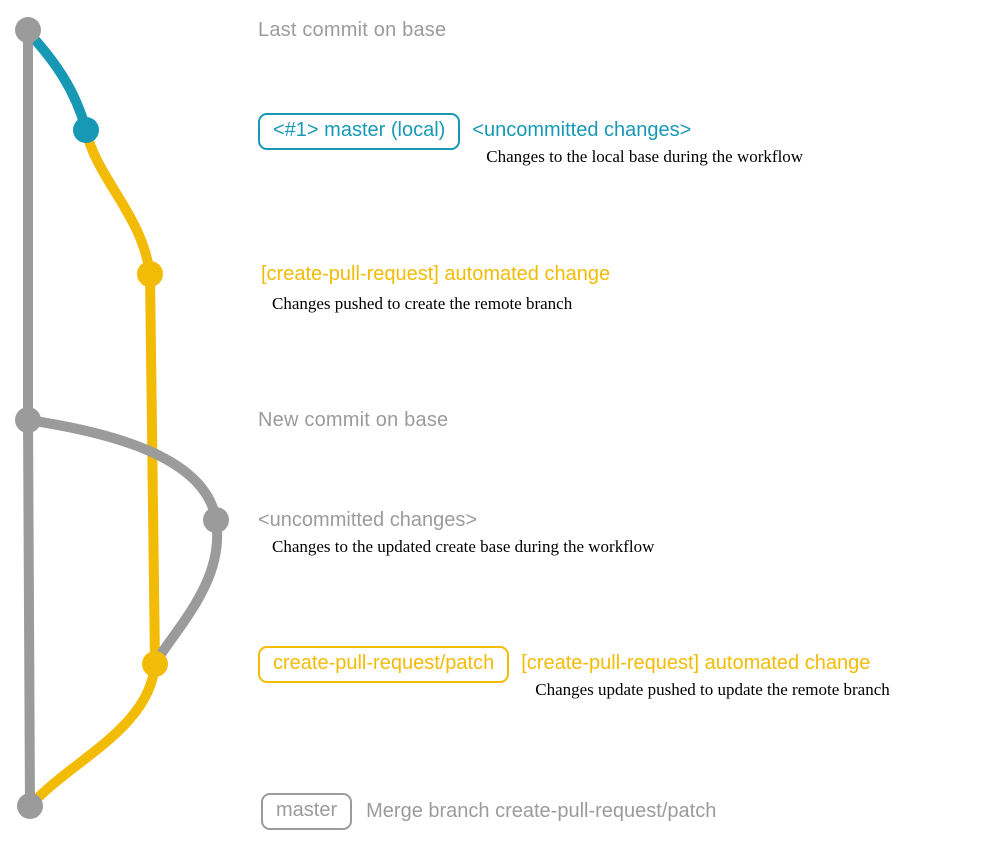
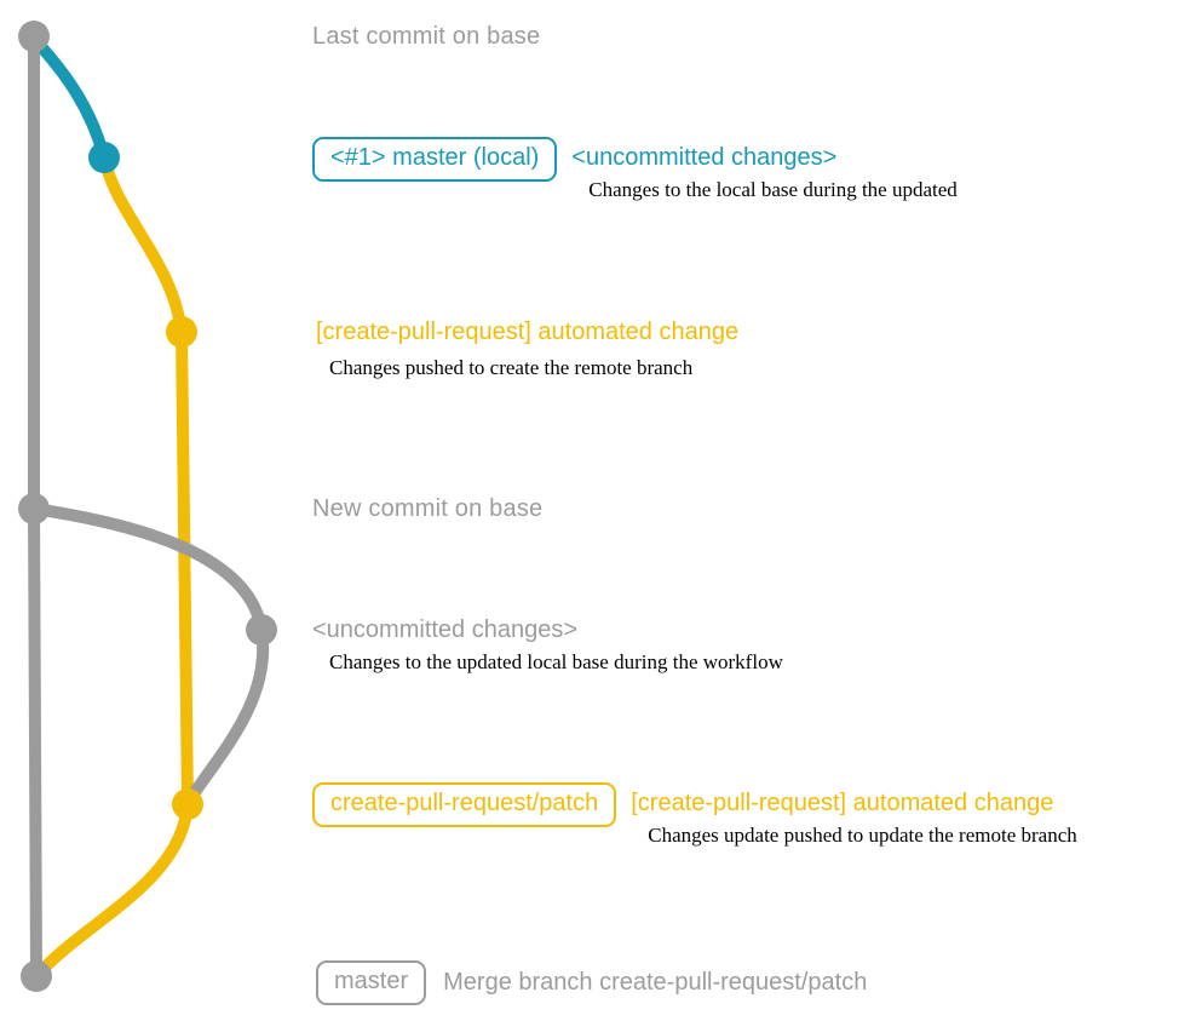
  Last commit on base
  <#1> master (local)
  <uncommitted changes>
- Changes to the local base during the workflow
+ Changes to the local base during the updated
  [create-pull-request] automated change
  Changes pushed to create the remote branch
  New commit on base
  <uncommitted changes>
- Changes to the updated create base during the workflow
+ Changes to the updated local base during the workflow
  create-pull-request/patch
  [create-pull-request] automated change
  Changes update pushed to update the remote branch
  master
  Merge branch create-pull-request/patch
